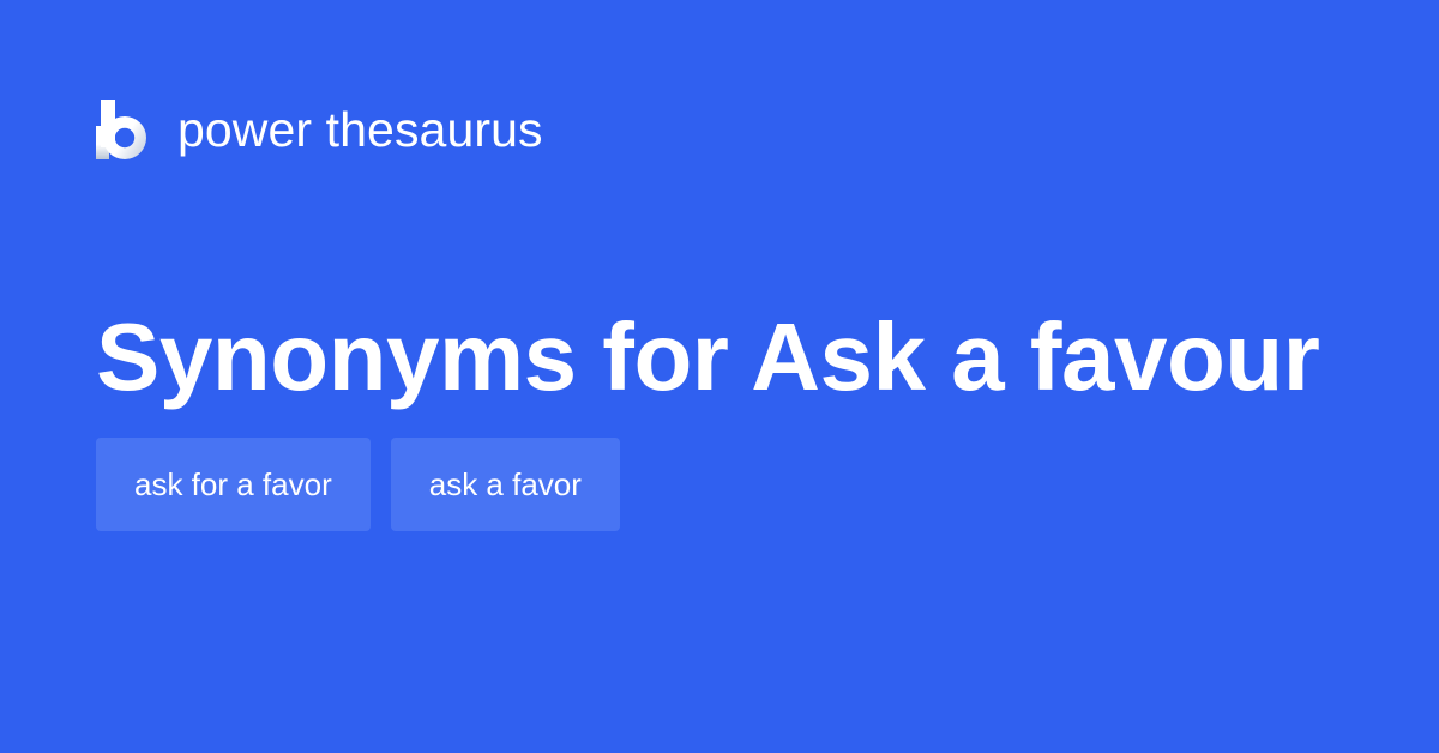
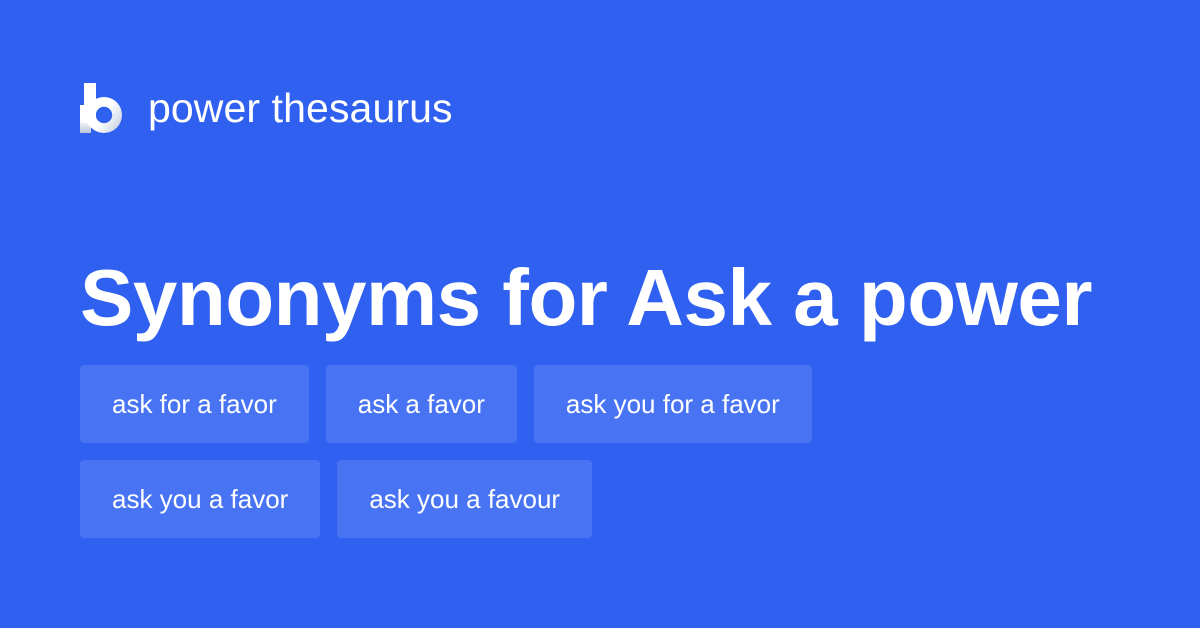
  power thesaurus
- Synonyms for Ask a favour
+ Synonyms for Ask a power
  ask for a favor
  ask a favor
+ ask you for a favor
+ ask you a favor
+ ask you a favour
